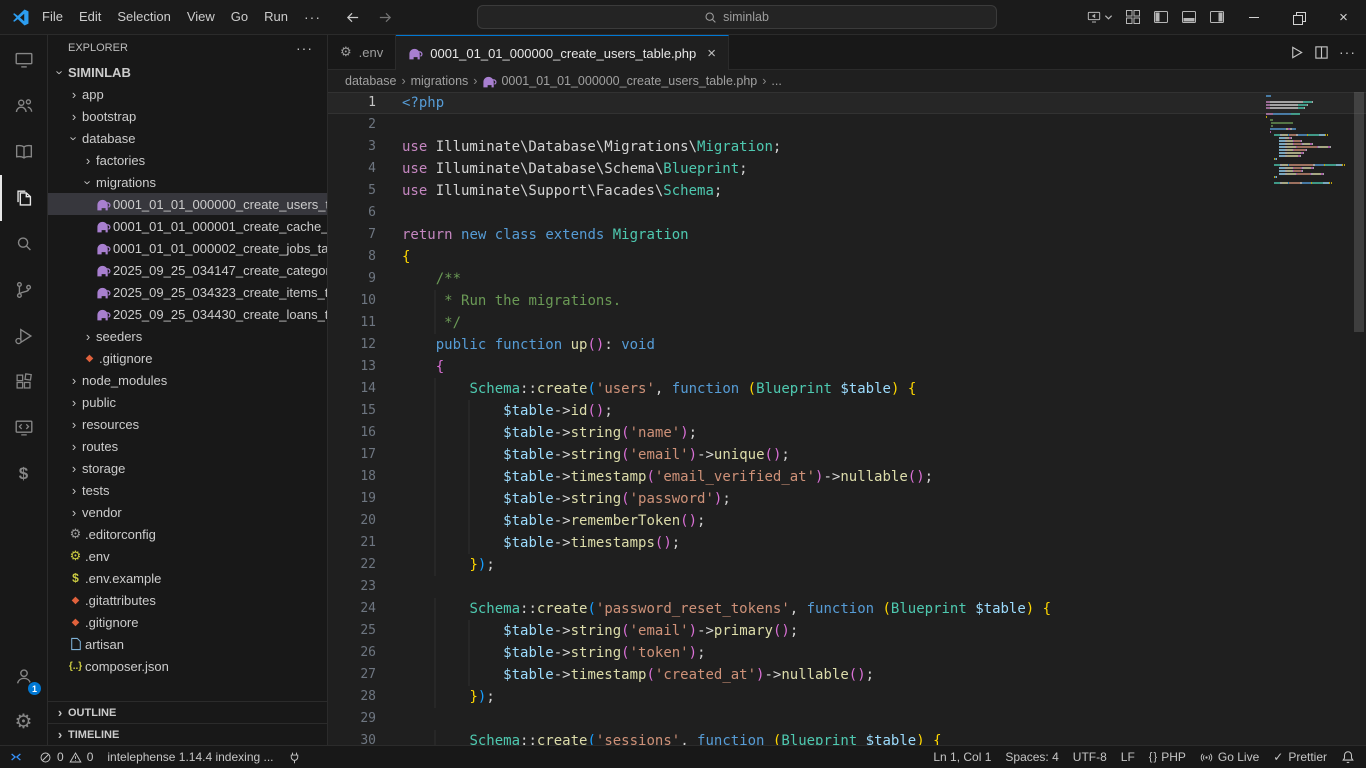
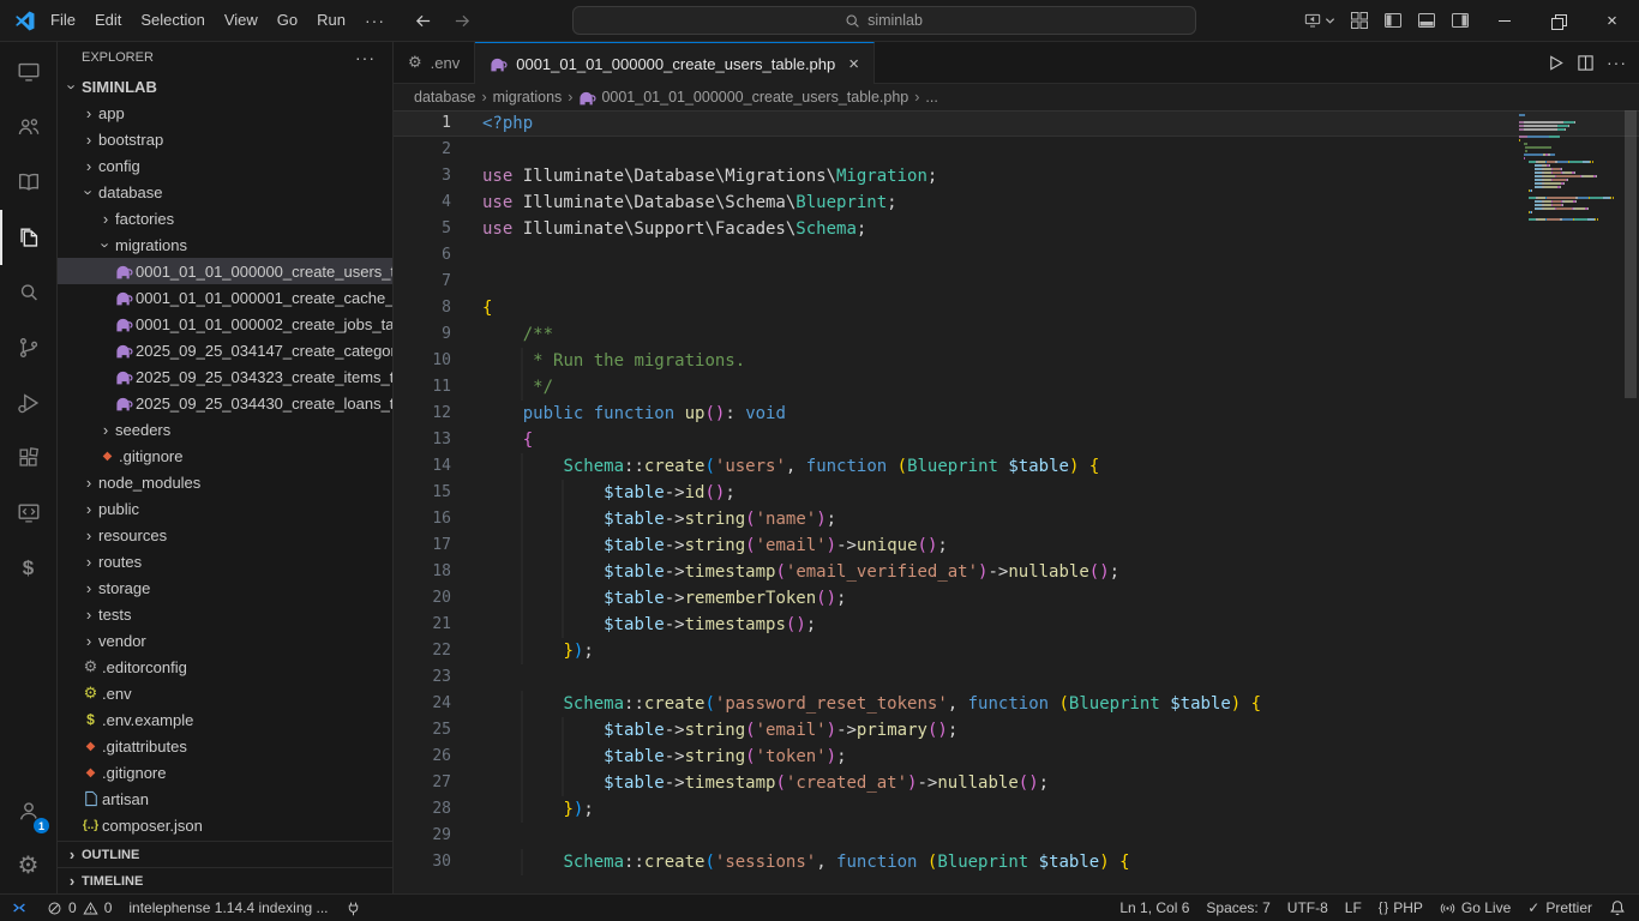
  File
  Edit
  Selection
  View
  Go
  Run
  ···
  siminlab
  ×
  $
  1
  ⚙
  EXPLORER
  ···
  SIMINLAB
  app
  bootstrap
+ config
  database
  factories
  migrations
  0001_01_01_000000_create_users_
  0001_01_01_000001_create_cache_
  0001_01_01_000002_create_jobs_ta
  2025_09_25_034147_create_catego
  2025_09_25_034323_create_items_t
  2025_09_25_034430_create_loans_t
  seeders
  ◆
  .gitignore
  node_modules
  public
  resources
  routes
  storage
  tests
  vendor
  ⚙
  .editorconfig
  ⚙
  .env
  $
  .env.example
  ◆
  .gitattributes
  ◆
  .gitignore
  artisan
  {..}
  composer.json
  OUTLINE
  TIMELINE
  ⚙
  .env
  0001_01_01_000000_create_users_table.php
  ×
  ···
  database
  migrations
  0001_01_01_000000_create_users_table.php
  ...
  1
  <?php
  2
  3
  use Illuminate\Database\Migrations\Migration;
  4
  use Illuminate\Database\Schema\Blueprint;
  5
  use Illuminate\Support\Facades\Schema;
  6
  7
- return new class extends Migration
  8
  {
  9
  /**
  10
  * Run the migrations.
  11
  */
  12
  public function up(): void
  13
  {
  14
  Schema::create('users', function (Blueprint $table) {
  15
  $table->id();
  16
  $table->string('name');
  17
  $table->string('email')->unique();
  18
  $table->timestamp('email_verified_at')->nullable();
- 19
- $table->string('password');
  20
  $table->rememberToken();
  21
  $table->timestamps();
  22
  });
  23
  24
  Schema::create('password_reset_tokens', function (Blueprint $table) {
  25
  $table->string('email')->primary();
  26
  $table->string('token');
  27
  $table->timestamp('created_at')->nullable();
  28
  });
  29
  30
  Schema::create('sessions', function (Blueprint $table) {
  0
  0
  intelephense 1.14.4 indexing ...
- Ln 1, Col 1
+ Ln 1, Col 6
- Spaces: 4
+ Spaces: 7
  UTF-8
  LF
  { }
  PHP
  Go Live
  ✓
  Prettier
